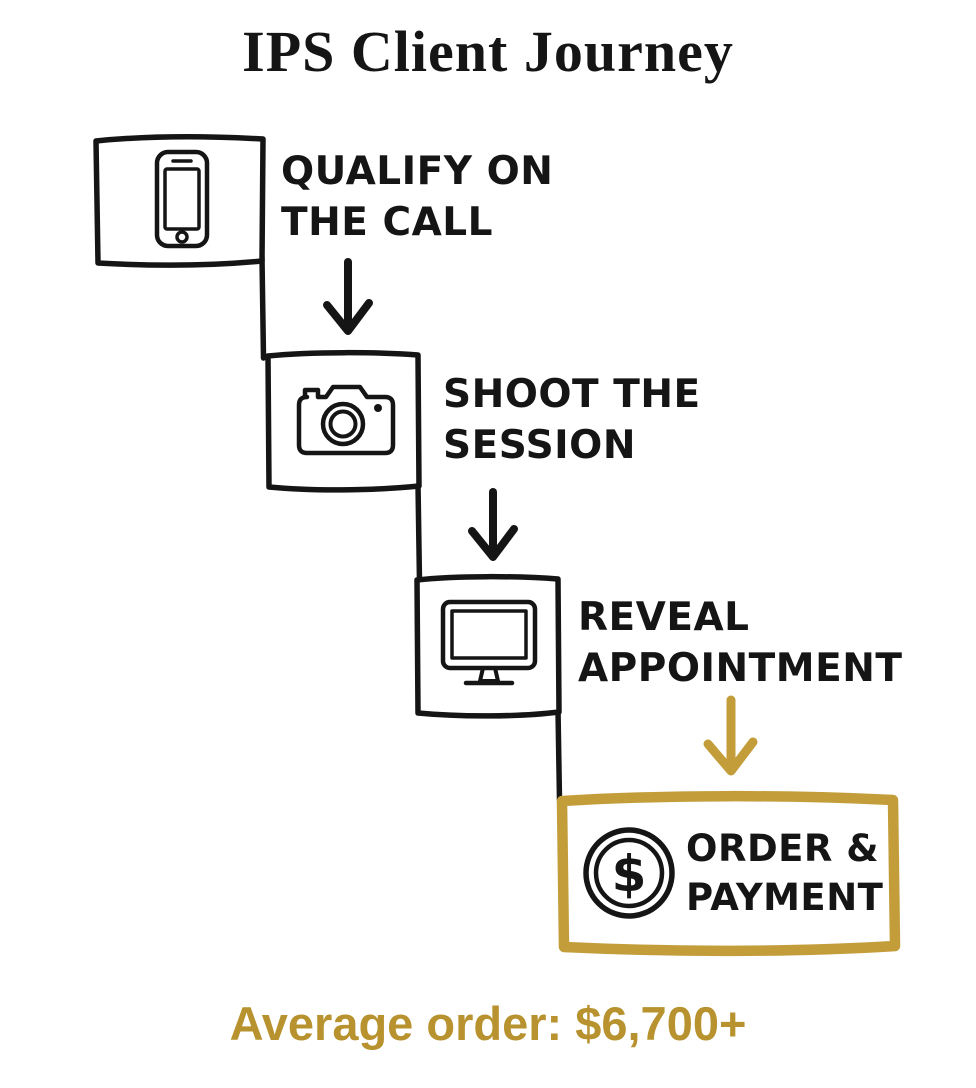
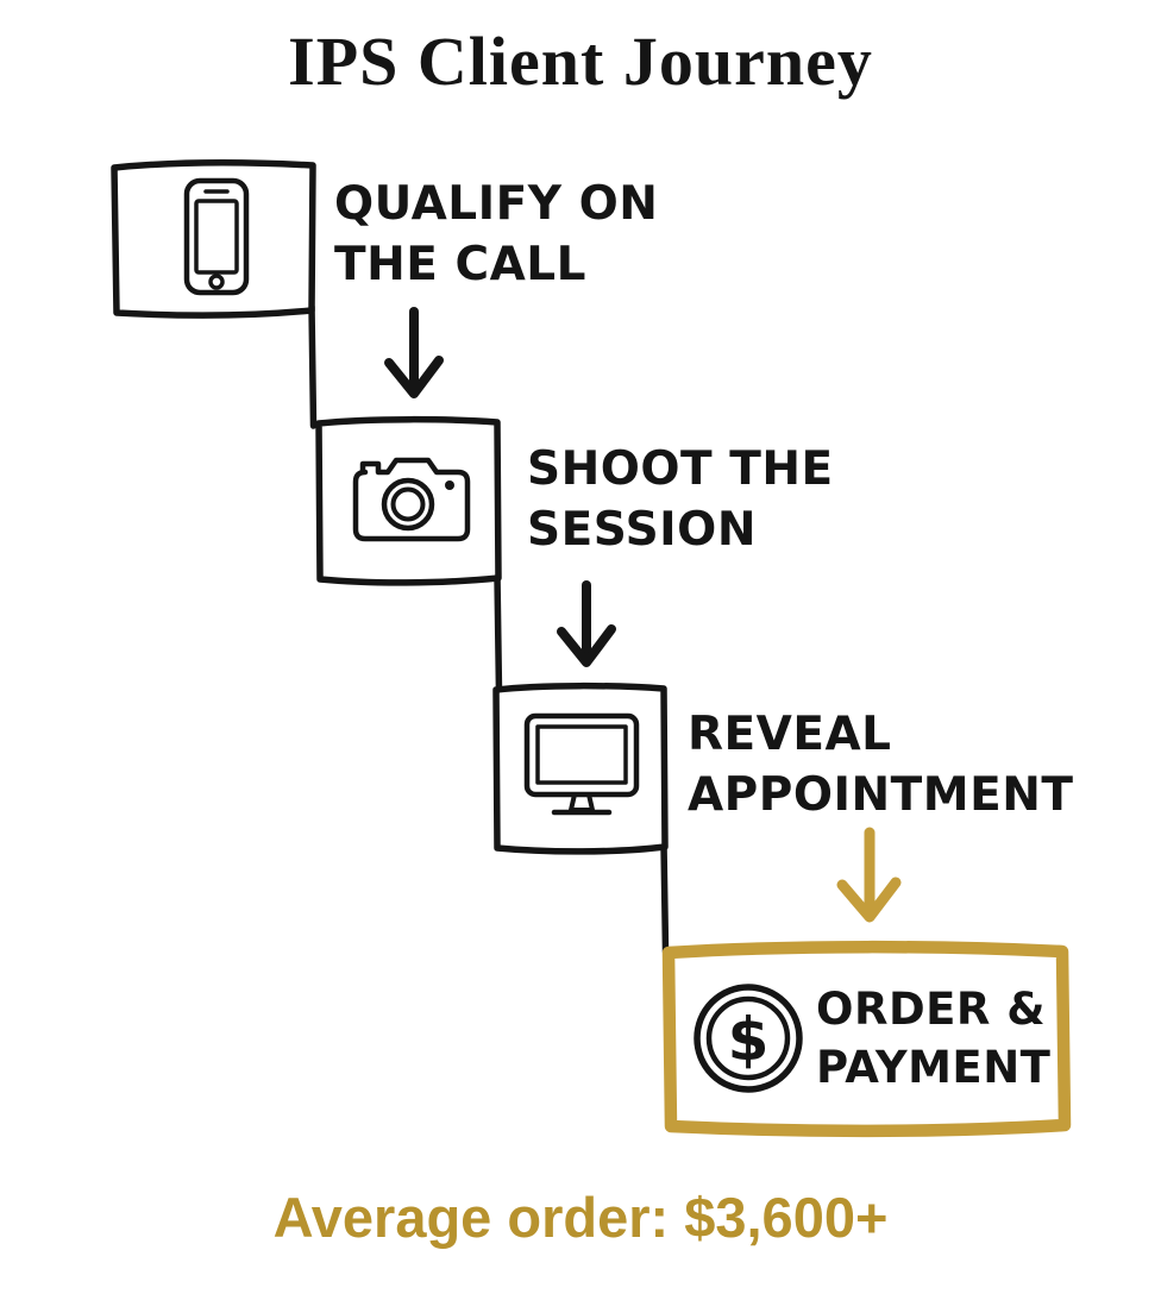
  $
  IPS Client Journey
  QUALIFY ON
  THE CALL
  SHOOT THE
  SESSION
  REVEAL
  APPOINTMENT
  ORDER &
  PAYMENT
- Average order: $6,700+
+ Average order: $3,600+
